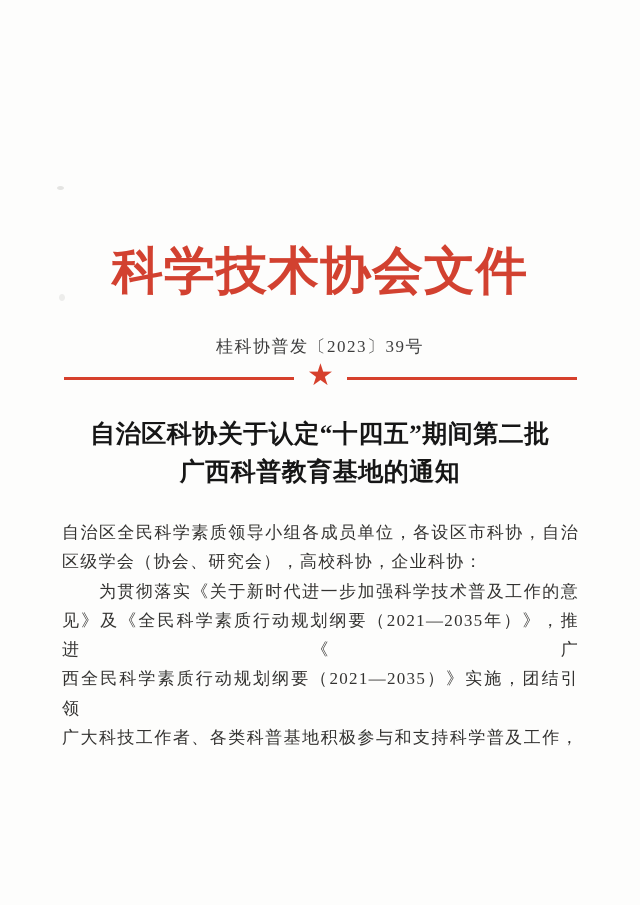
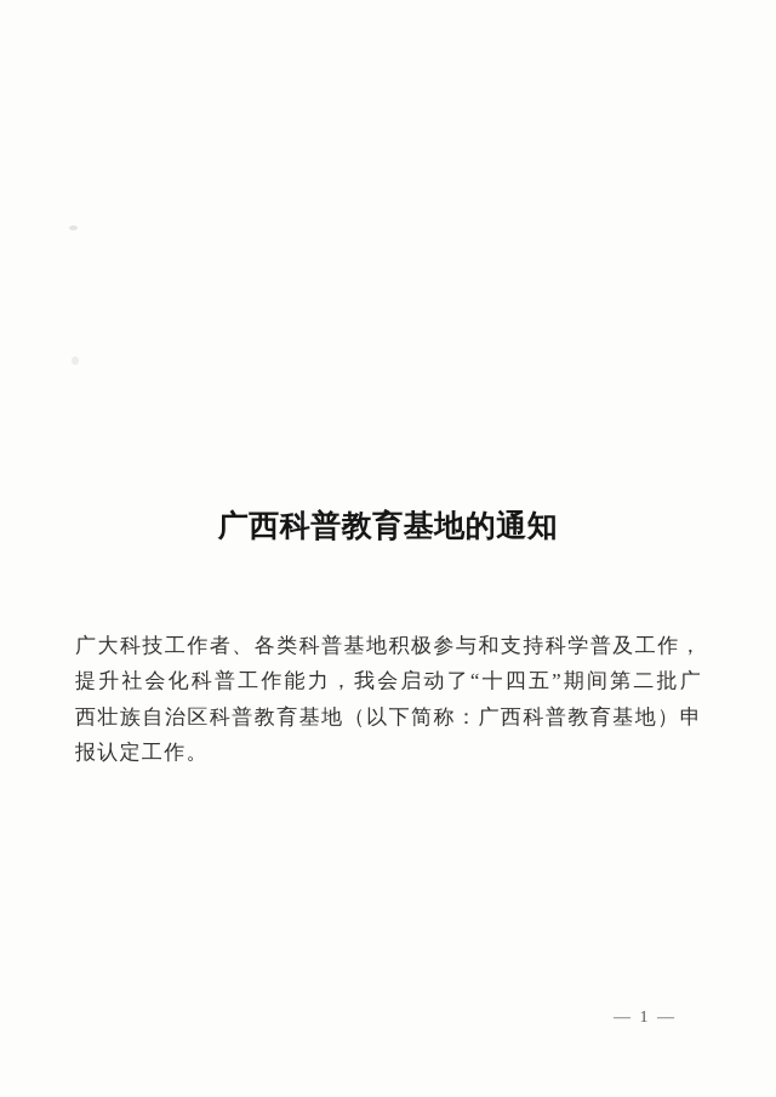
- 科学技术协会文件
- 桂科协普发〔2023〕39号
- ★
- 自治区科协关于认定“十四五”期间第二批
  广西科普教育基地的通知
- 自治区全民科学素质领导小组各成员单位，各设区市科协，自治
- 区级学会（协会、研究会），高校科协，企业科协：
- 为贯彻落实《关于新时代进一步加强科学技术普及工作的意
- 见》及《全民科学素质行动规划纲要（2021—2035年）》，推进《广
- 西全民科学素质行动规划纲要（2021—2035）》实施，团结引领
  广大科技工作者、各类科普基地积极参与和支持科学普及工作，
+ 提升社会化科普工作能力，我会启动了“十四五”期间第二批广
+ 西壮族自治区科普教育基地（以下简称：广西科普教育基地）申
+ 报认定工作。
+ — 1 —
